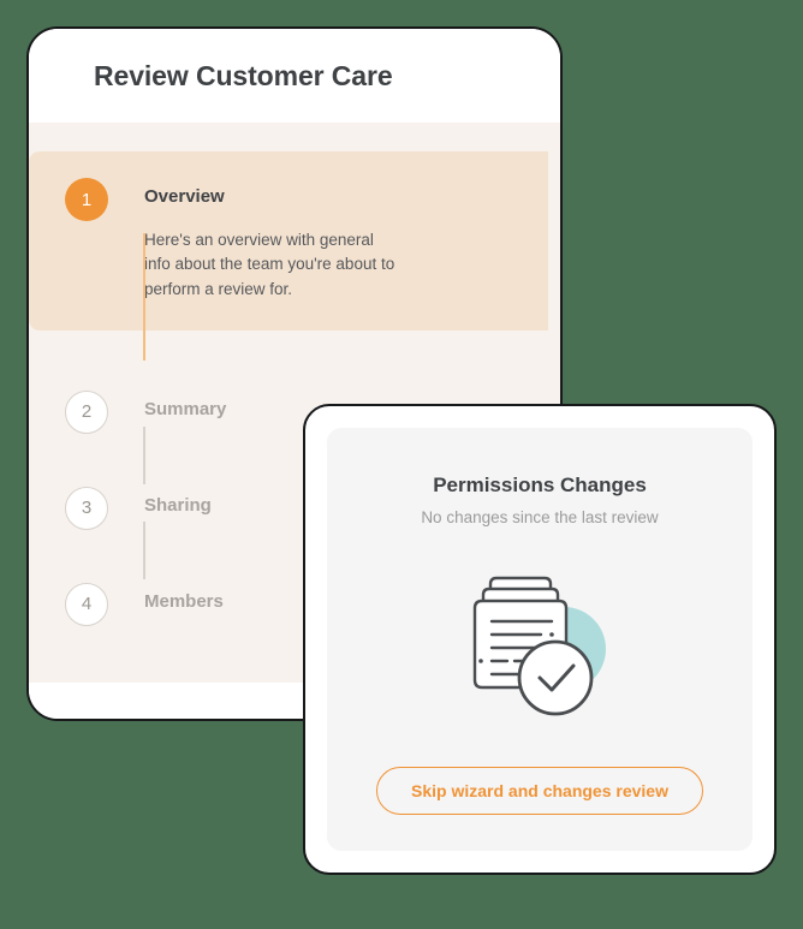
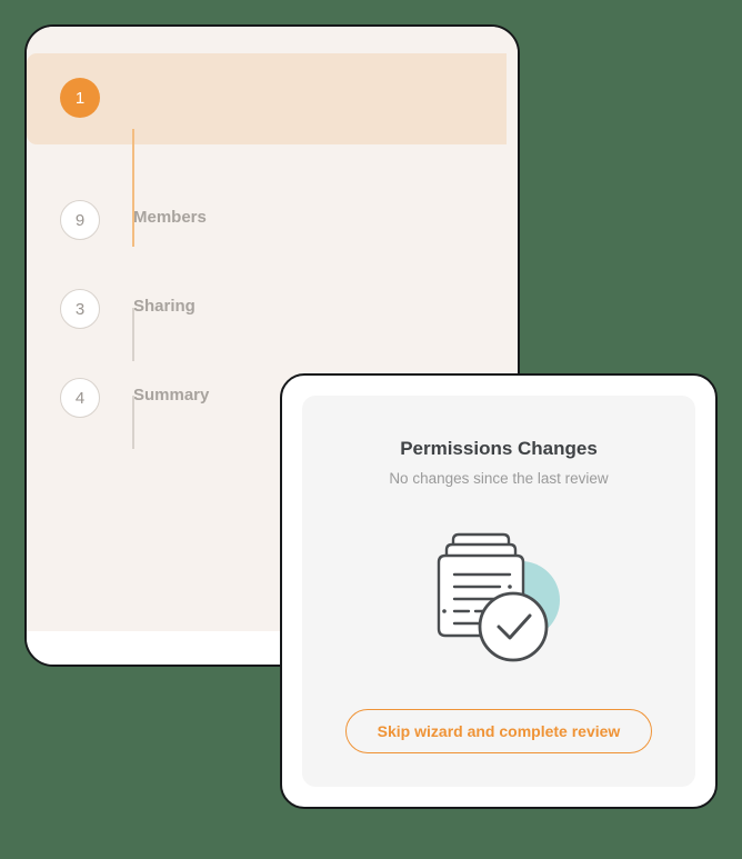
- Review Customer Care
  1
- Overview
- Here's an overview with general info about the team you're about to perform a review for.
- 2
+ 9
- Summary
+ Members
  3
  Sharing
  4
- Members
+ Summary
  Permissions Changes
  No changes since the last review
- Skip wizard and changes review
+ Skip wizard and complete review
